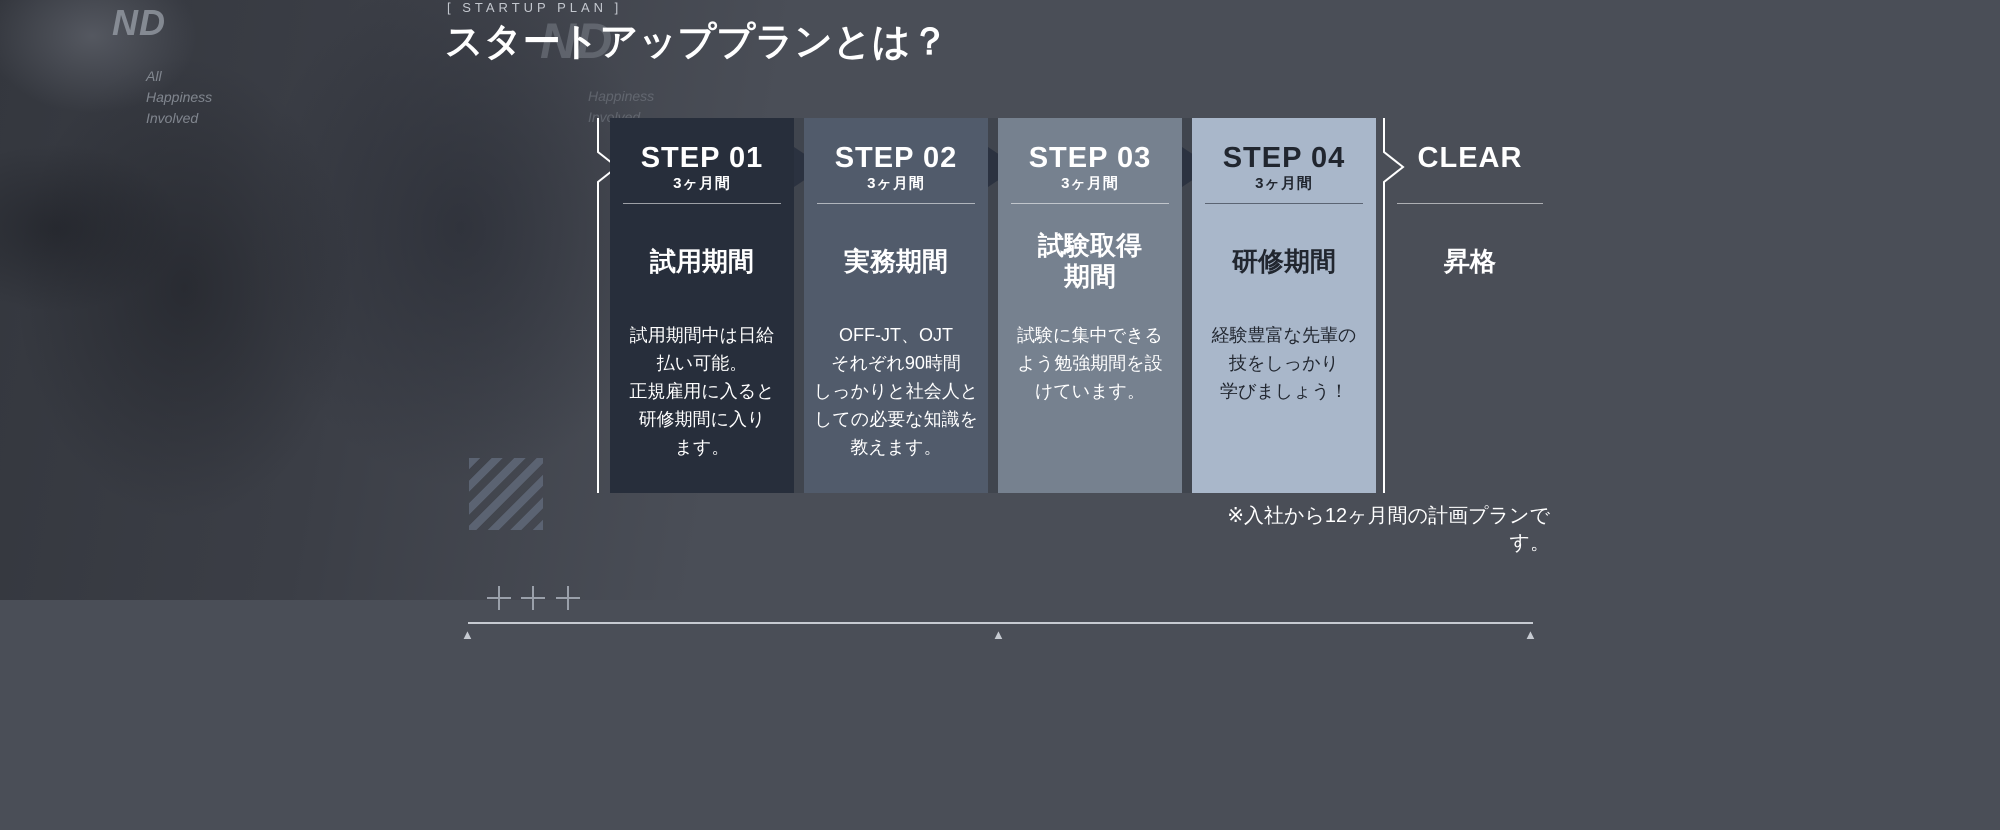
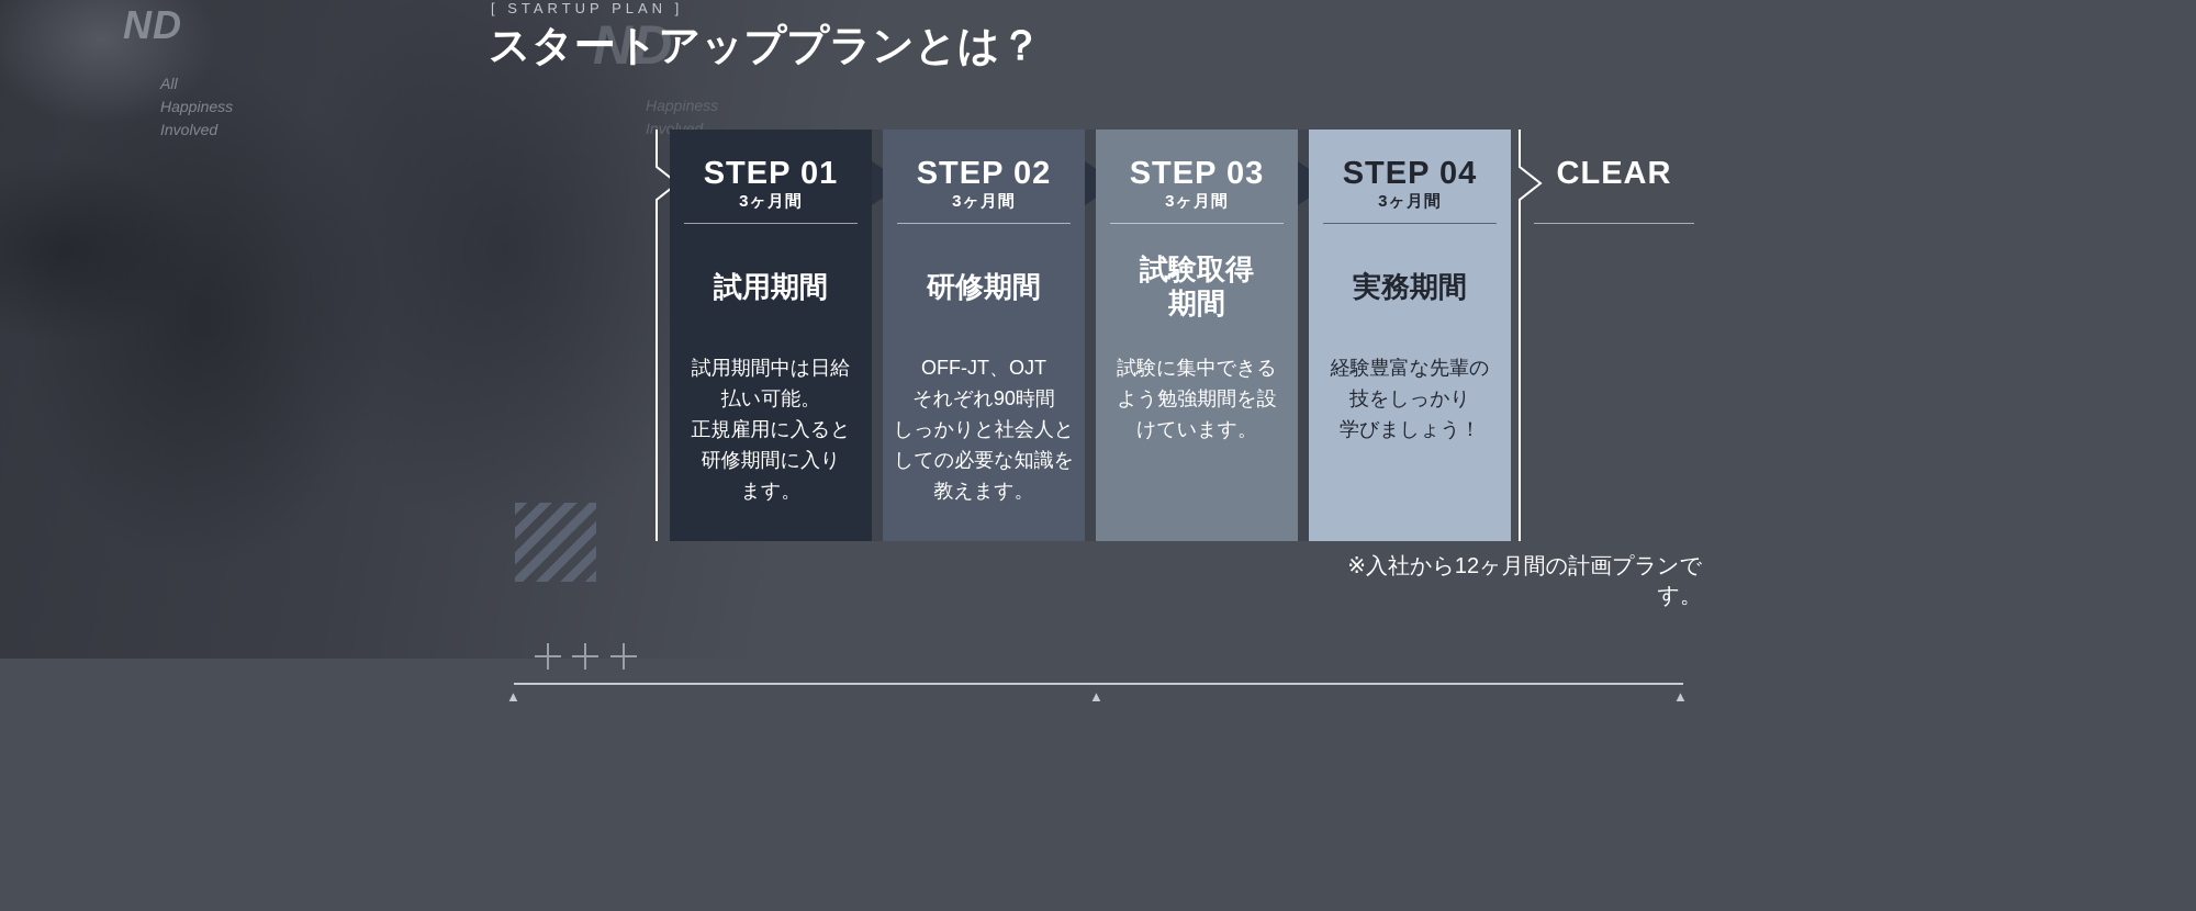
  ND
  All
  Happiness
  Involved
  ND
  Happiness
  Involved
  [ STARTUP PLAN ]
  スタートアッププランとは？
  STEP 01
  3ヶ月間
  試用期間
  試用期間中は日給
  払い可能。
  正規雇用に入ると
  研修期間に入り
  ます。
  STEP 02
  3ヶ月間
- 実務期間
+ 研修期間
  OFF-JT、OJT
  それぞれ90時間
  しっかりと社会人と
  しての必要な知識を
  教えます。
  STEP 03
  3ヶ月間
  試験取得
  期間
  試験に集中できる
  よう勉強期間を設
  けています。
  STEP 04
  3ヶ月間
- 研修期間
+ 実務期間
  経験豊富な先輩の
  技をしっかり
  学びましょう！
  CLEAR
- 昇格
  ※入社から12ヶ月間の計画プランです。
  ▲
  ▲
  ▲
